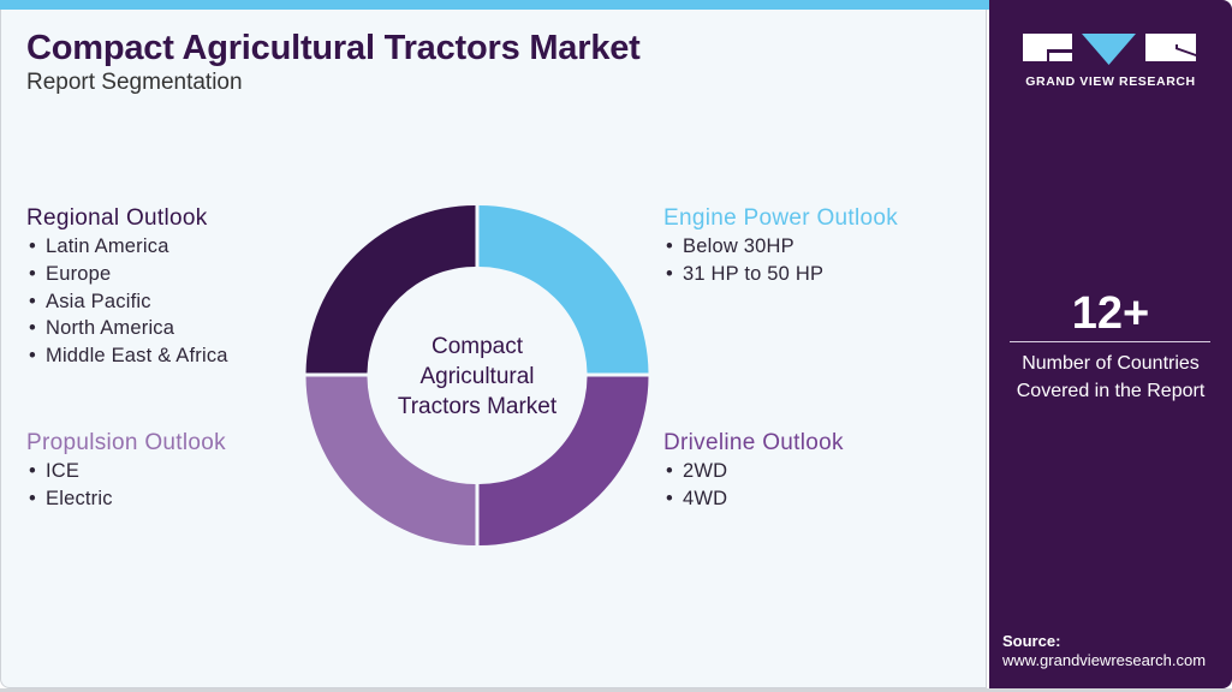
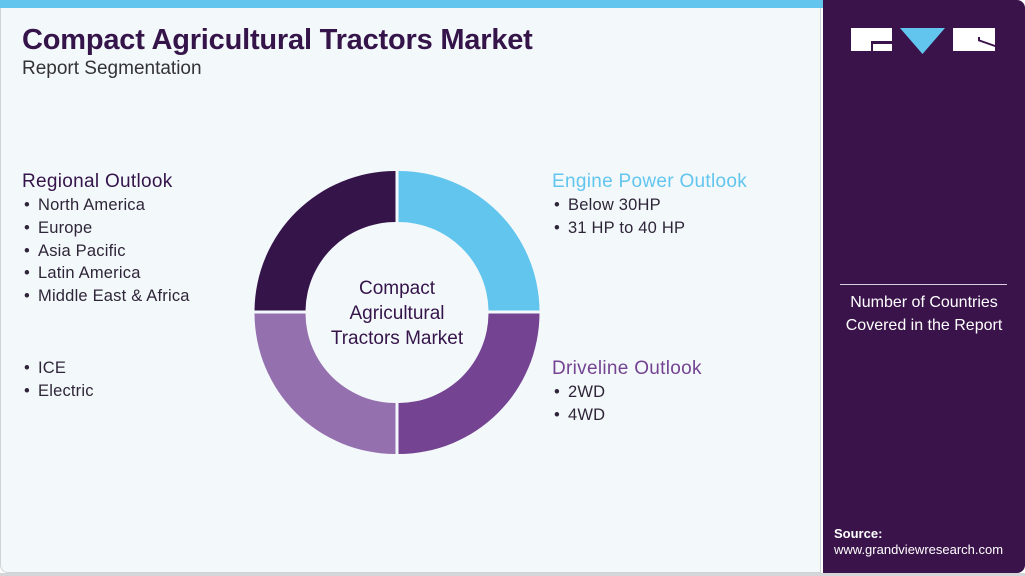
  Compact Agricultural Tractors Market
  Report Segmentation
  Regional Outlook
- • Latin America
+ • North America
  • Europe
  • Asia Pacific
- • North America
+ • Latin America
  • Middle East & Africa
- Propulsion Outlook
  • ICE
  • Electric
  Engine Power Outlook
  • Below 30HP
- • 31 HP to 50 HP
+ • 31 HP to 40 HP
  Driveline Outlook
  • 2WD
  • 4WD
  Compact
  Agricultural
  Tractors Market
- GRAND VIEW RESEARCH
- 12+
  Number of Countries
  Covered in the Report
  Source:
  www.grandviewresearch.com
